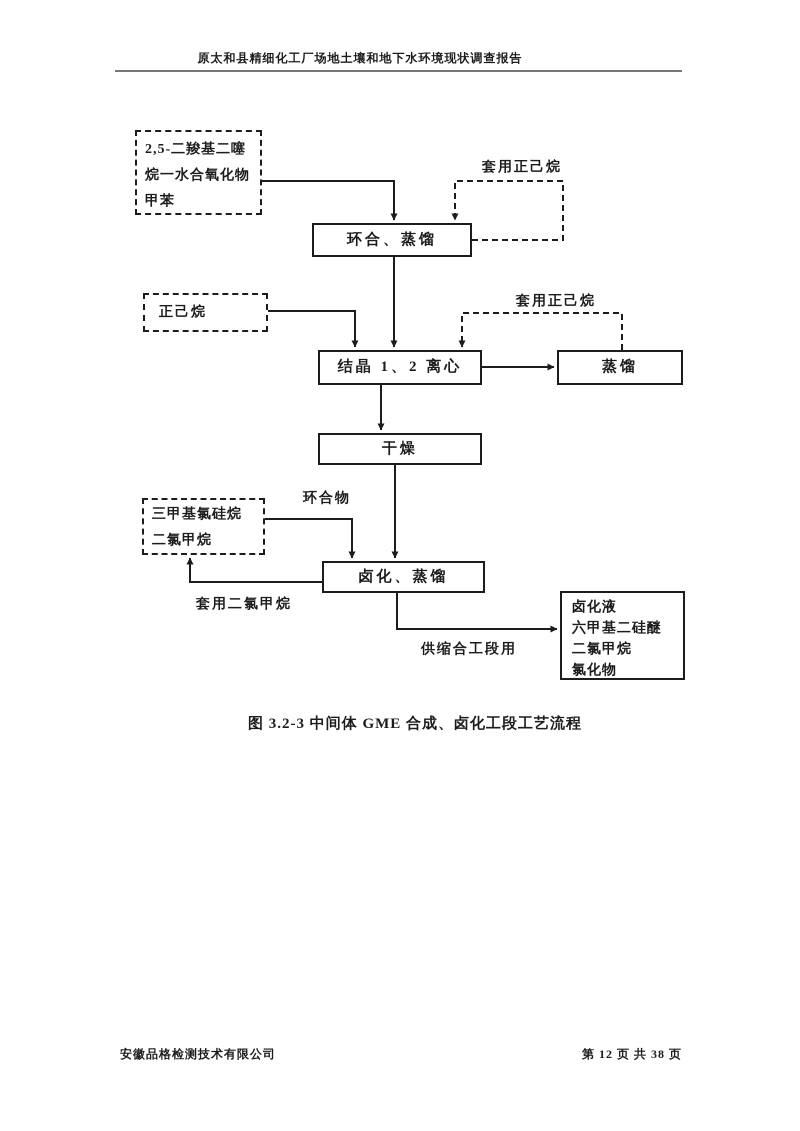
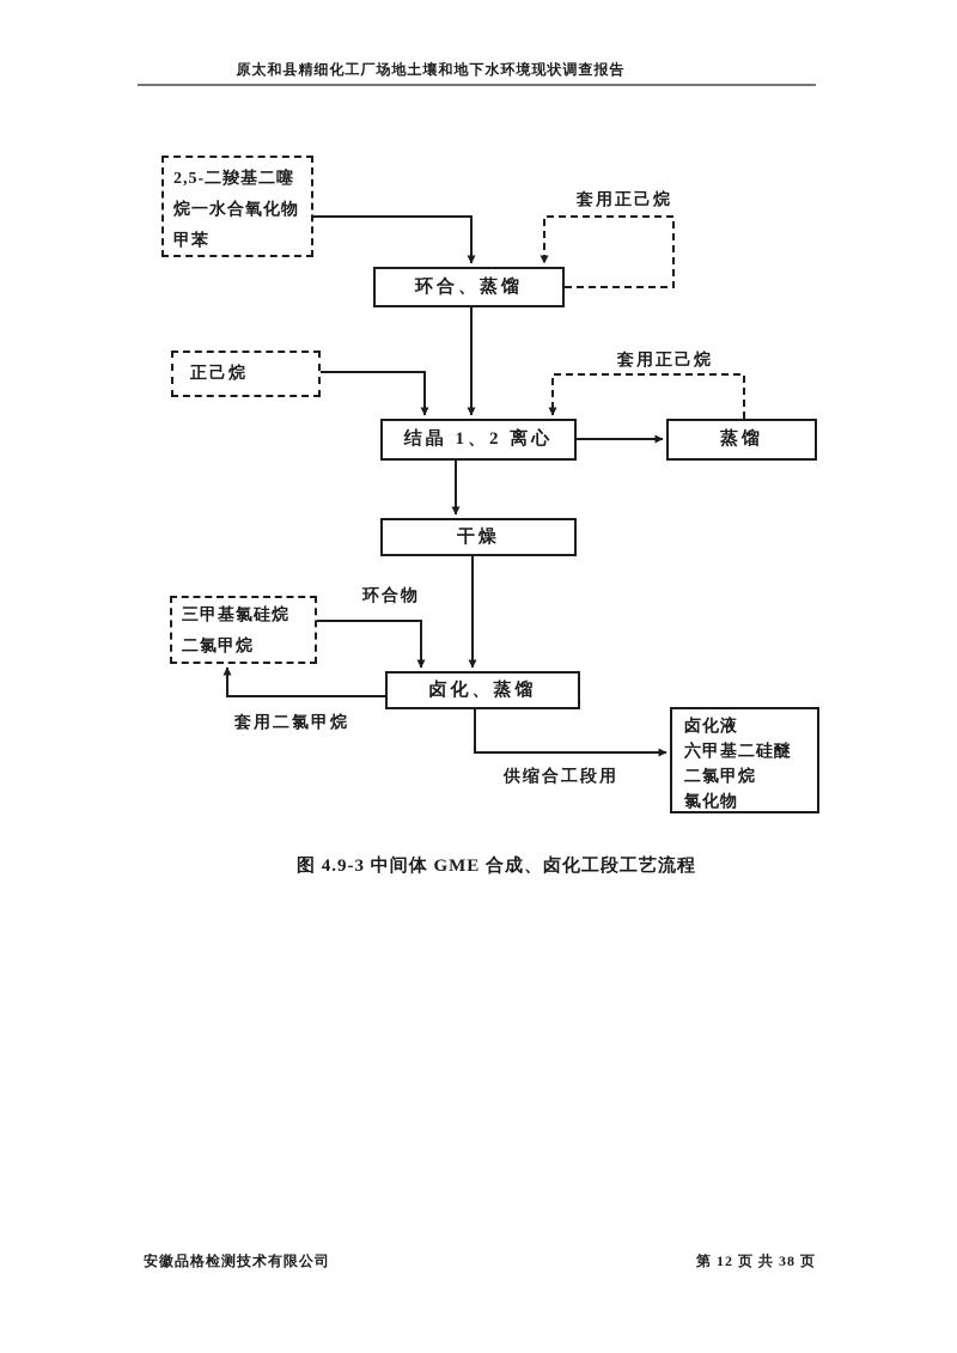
  原太和县精细化工厂场地土壤和地下水环境现状调查报告
  2,5-二羧基二噻
  烷一水合氧化物
  甲苯
  正己烷
  三甲基氯硅烷
  二氯甲烷
  环合、蒸馏
  结晶 1、2 离心
  蒸馏
  干燥
  卤化、蒸馏
  卤化液
  六甲基二硅醚
  二氯甲烷
  氯化物
  套用正己烷
  套用正己烷
  环合物
  套用二氯甲烷
  供缩合工段用
- 图 3.2-3 中间体 GME 合成、卤化工段工艺流程
+ 图 4.9-3 中间体 GME 合成、卤化工段工艺流程
  安徽品格检测技术有限公司
  第 12 页 共 38 页
